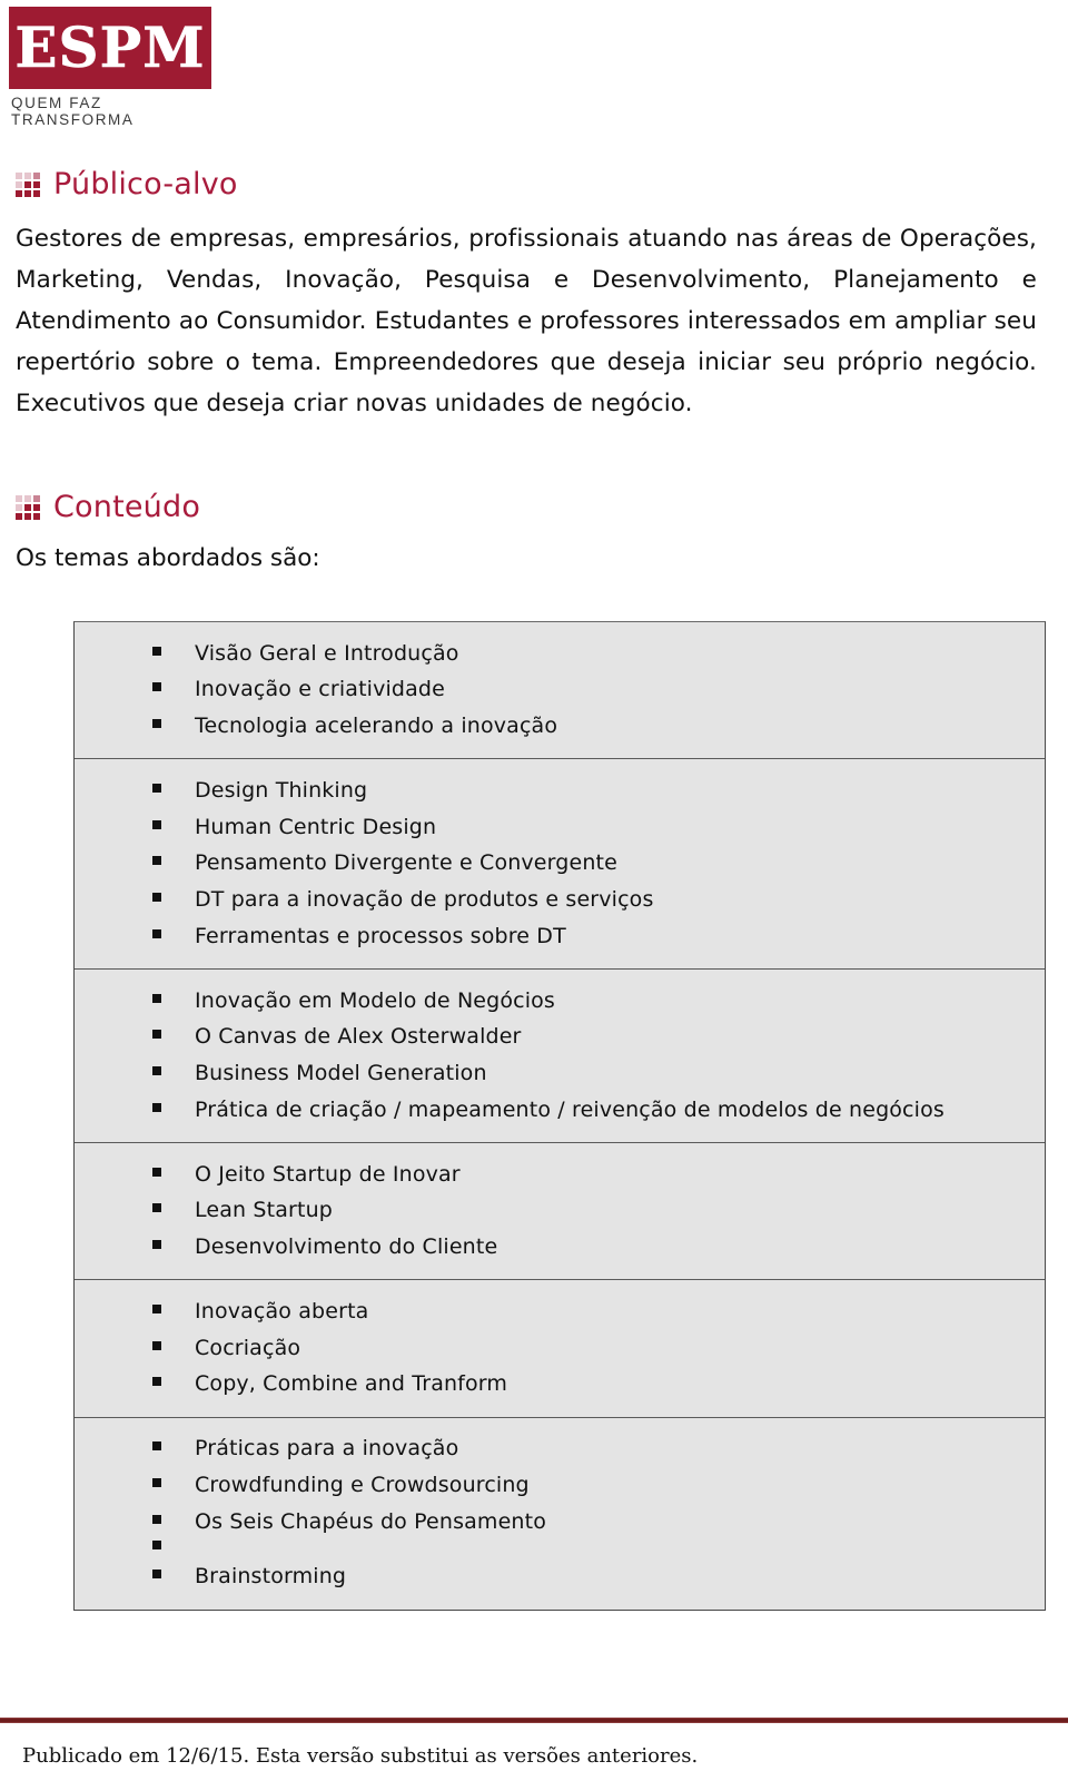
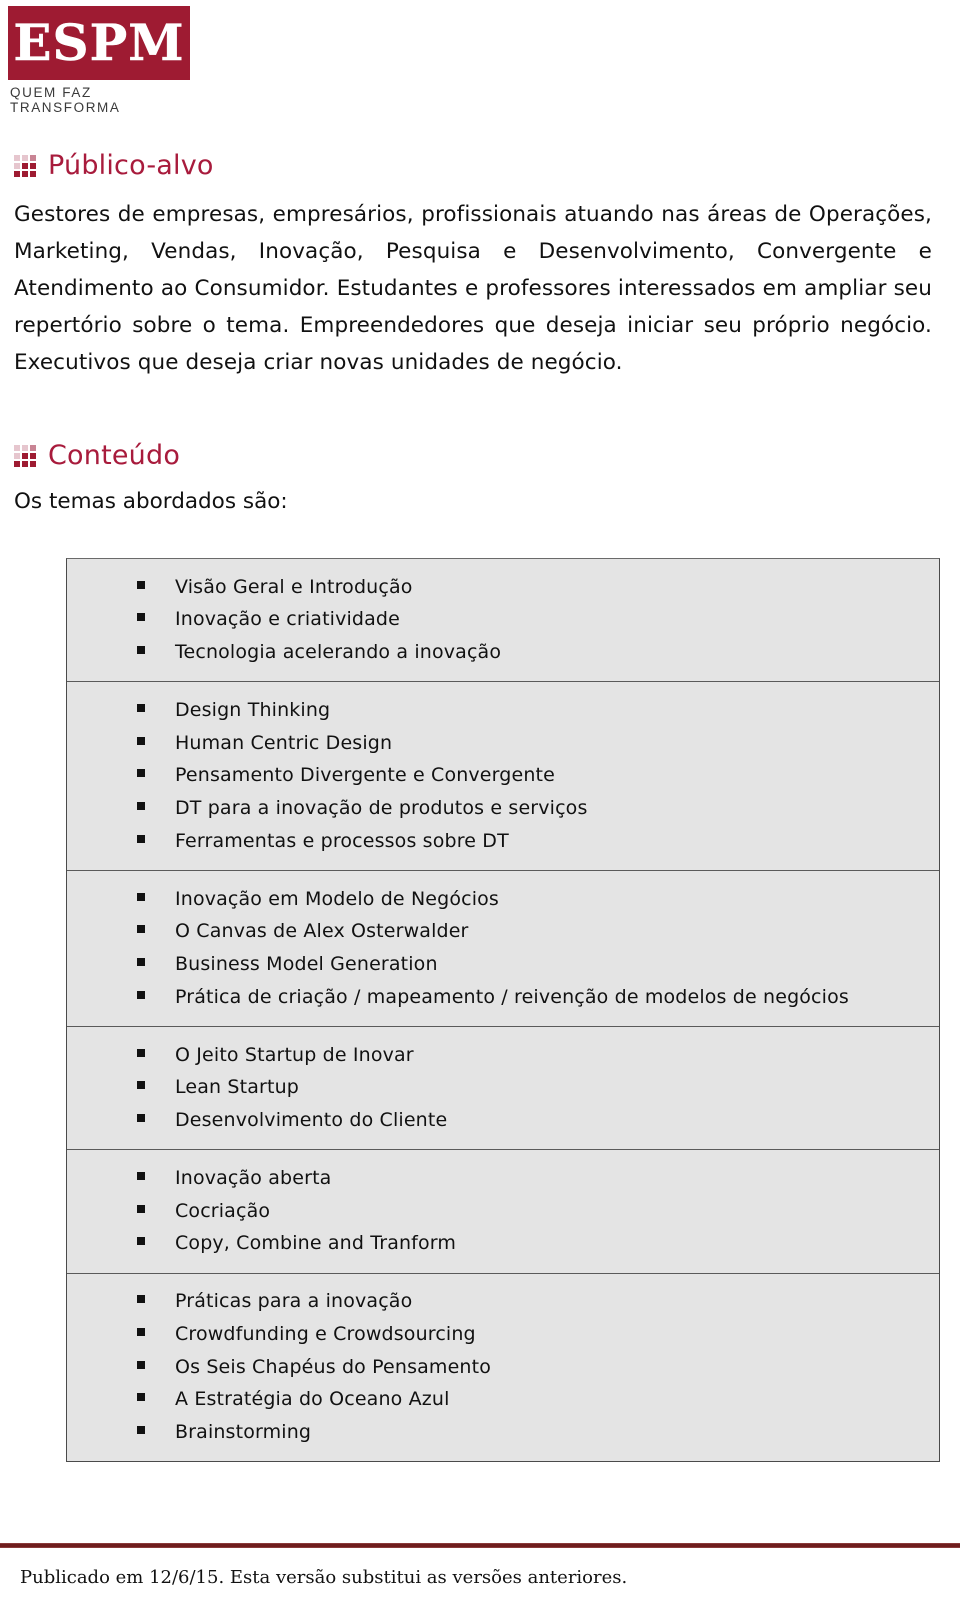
  ESPM
  QUEM FAZ TRANSFORMA
  Público-alvo
- Gestores de empresas, empresários, profissionais atuando nas áreas de Operações, Marketing, Vendas, Inovação, Pesquisa e Desenvolvimento, Planejamento e Atendimento ao Consumidor. Estudantes e professores interessados em ampliar seu repertório sobre o tema. Empreendedores que deseja iniciar seu próprio negócio. Executivos que deseja criar novas unidades de negócio.
+ Gestores de empresas, empresários, profissionais atuando nas áreas de Operações, Marketing, Vendas, Inovação, Pesquisa e Desenvolvimento, Convergente e Atendimento ao Consumidor. Estudantes e professores interessados em ampliar seu repertório sobre o tema. Empreendedores que deseja iniciar seu próprio negócio. Executivos que deseja criar novas unidades de negócio.
  Conteúdo
  Os temas abordados são:
  Visão Geral e Introdução
  Inovação e criatividade
  Tecnologia acelerando a inovação
  Design Thinking
  Human Centric Design
  Pensamento Divergente e Convergente
  DT para a inovação de produtos e serviços
  Ferramentas e processos sobre DT
  Inovação em Modelo de Negócios
  O Canvas de Alex Osterwalder
  Business Model Generation
  Prática de criação / mapeamento / reivenção de modelos de negócios
  O Jeito Startup de Inovar
  Lean Startup
  Desenvolvimento do Cliente
  Inovação aberta
  Cocriação
  Copy, Combine and Tranform
  Práticas para a inovação
  Crowdfunding e Crowdsourcing
  Os Seis Chapéus do Pensamento
+ A Estratégia do Oceano Azul
  Brainstorming
  Publicado em 12/6/15. Esta versão substitui as versões anteriores.
